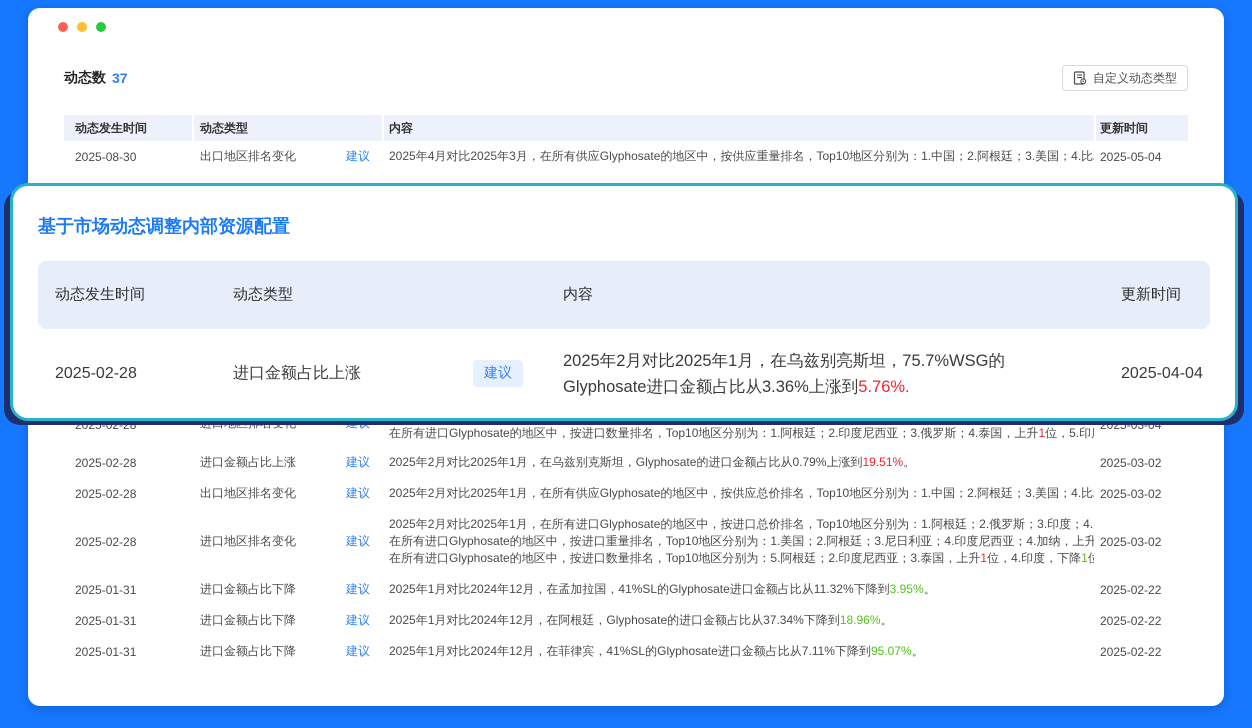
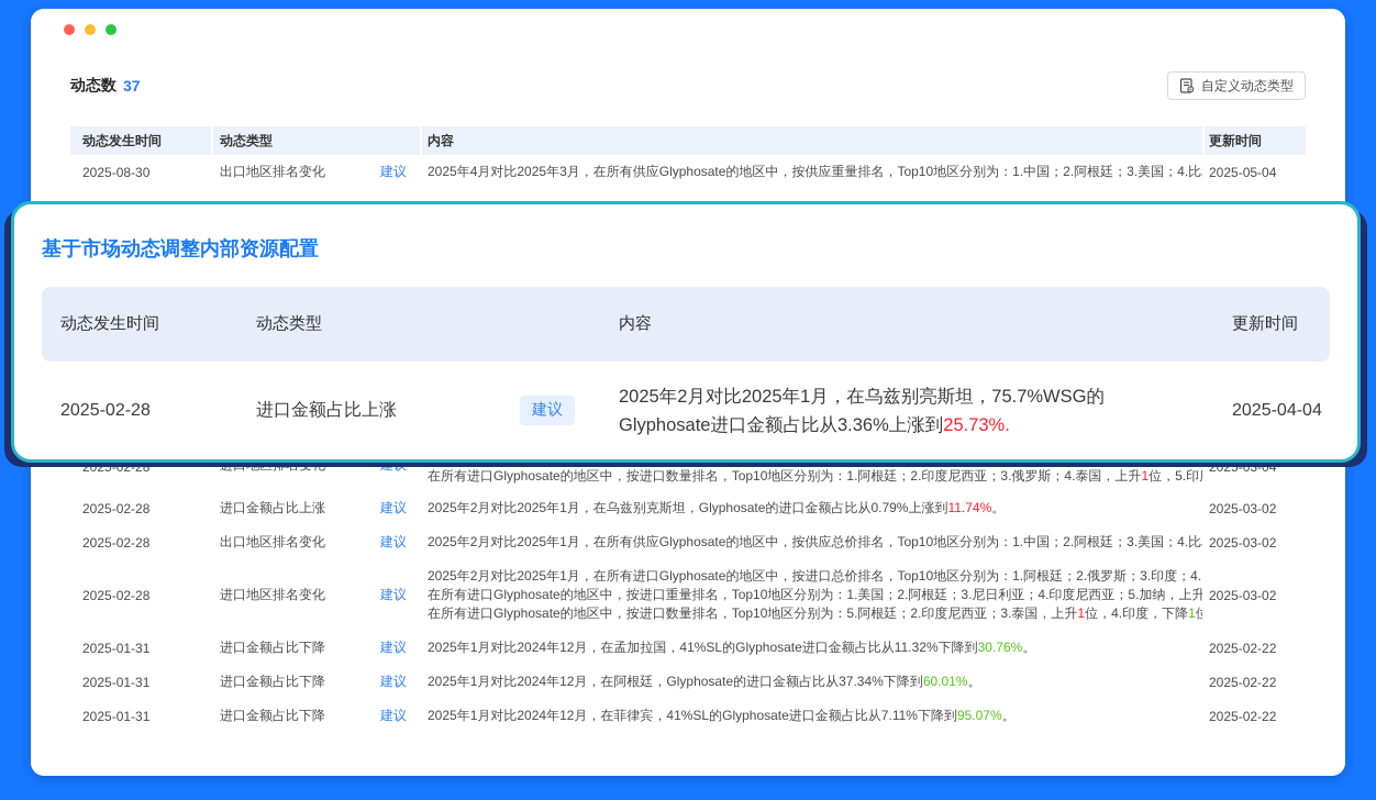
  动态数
  37
  自定义动态类型
  动态发生时间
  动态类型
  内容
  更新时间
  2025-08-30
  出口地区排名变化
  建议
  2025年4月对比2025年3月，在所有供应Glyphosate的地区中，按供应重量排名，Top10地区分别为：1.中国；2.阿根廷；3.美国；4.比
  2025-05-04
  2025-02-28
  进口地区排名变化
  建议
  在所有进口Glyphosate的地区中，按进口数量排名，Top10地区分别为：1.阿根廷；2.印度尼西亚；3.俄罗斯；4.泰国，上升1位，5.印
  2025-03-04
  2025-02-28
  进口金额占比上涨
  建议
- 2025年2月对比2025年1月，在乌兹别克斯坦，Glyphosate的进口金额占比从0.79%上涨到19.51%。
+ 2025年2月对比2025年1月，在乌兹别克斯坦，Glyphosate的进口金额占比从0.79%上涨到11.74%。
  2025-03-02
  2025-02-28
  出口地区排名变化
  建议
  2025年2月对比2025年1月，在所有供应Glyphosate的地区中，按供应总价排名，Top10地区分别为：1.中国；2.阿根廷；3.美国；4.比
  2025-03-02
  2025-02-28
  进口地区排名变化
  建议
  2025年2月对比2025年1月，在所有进口Glyphosate的地区中，按进口总价排名，Top10地区分别为：1.阿根廷；2.俄罗斯；3.印度；4.
- 在所有进口Glyphosate的地区中，按进口重量排名，Top10地区分别为：1.美国；2.阿根廷；3.尼日利亚；4.印度尼西亚；4.加纳，上升
+ 在所有进口Glyphosate的地区中，按进口重量排名，Top10地区分别为：1.美国；2.阿根廷；3.尼日利亚；4.印度尼西亚；5.加纳，上升
  在所有进口Glyphosate的地区中，按进口数量排名，Top10地区分别为：5.阿根廷；2.印度尼西亚；3.泰国，上升1位，4.印度，下降1位
  2025-03-02
  2025-01-31
  进口金额占比下降
  建议
- 2025年1月对比2024年12月，在孟加拉国，41%SL的Glyphosate进口金额占比从11.32%下降到3.95%。
+ 2025年1月对比2024年12月，在孟加拉国，41%SL的Glyphosate进口金额占比从11.32%下降到30.76%。
  2025-02-22
  2025-01-31
  进口金额占比下降
  建议
- 2025年1月对比2024年12月，在阿根廷，Glyphosate的进口金额占比从37.34%下降到18.96%。
+ 2025年1月对比2024年12月，在阿根廷，Glyphosate的进口金额占比从37.34%下降到60.01%。
  2025-02-22
  2025-01-31
  进口金额占比下降
  建议
  2025年1月对比2024年12月，在菲律宾，41%SL的Glyphosate进口金额占比从7.11%下降到95.07%。
  2025-02-22
  基于市场动态调整内部资源配置
  动态发生时间
  动态类型
  内容
  更新时间
  2025-02-28
  进口金额占比上涨
  建议
- 2025年2月对比2025年1月，在乌兹别亮斯坦，75.7%WSG的Glyphosate进口金额占比从3.36%上涨到5.76%.
+ 2025年2月对比2025年1月，在乌兹别亮斯坦，75.7%WSG的Glyphosate进口金额占比从3.36%上涨到25.73%.
  2025-04-04
